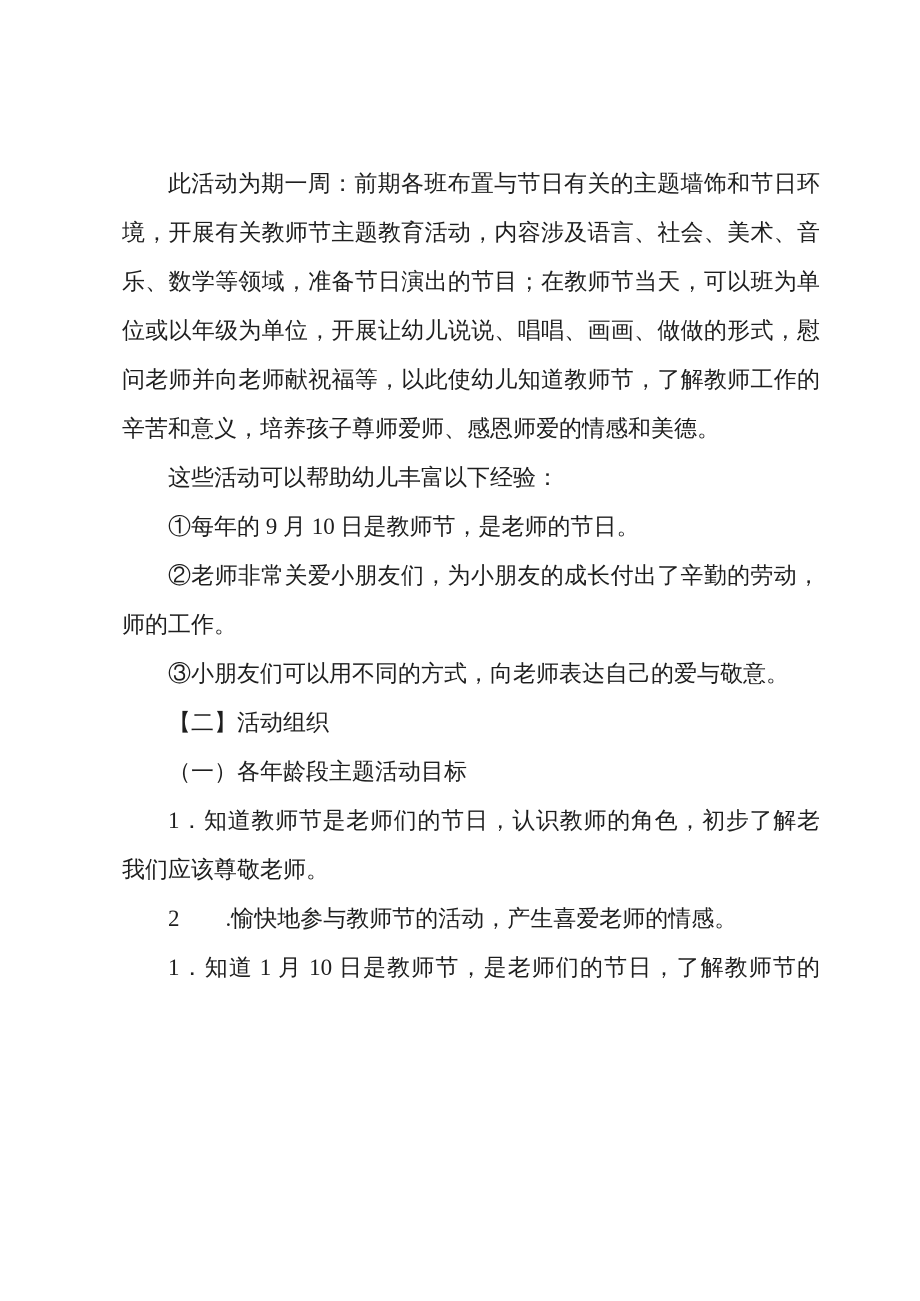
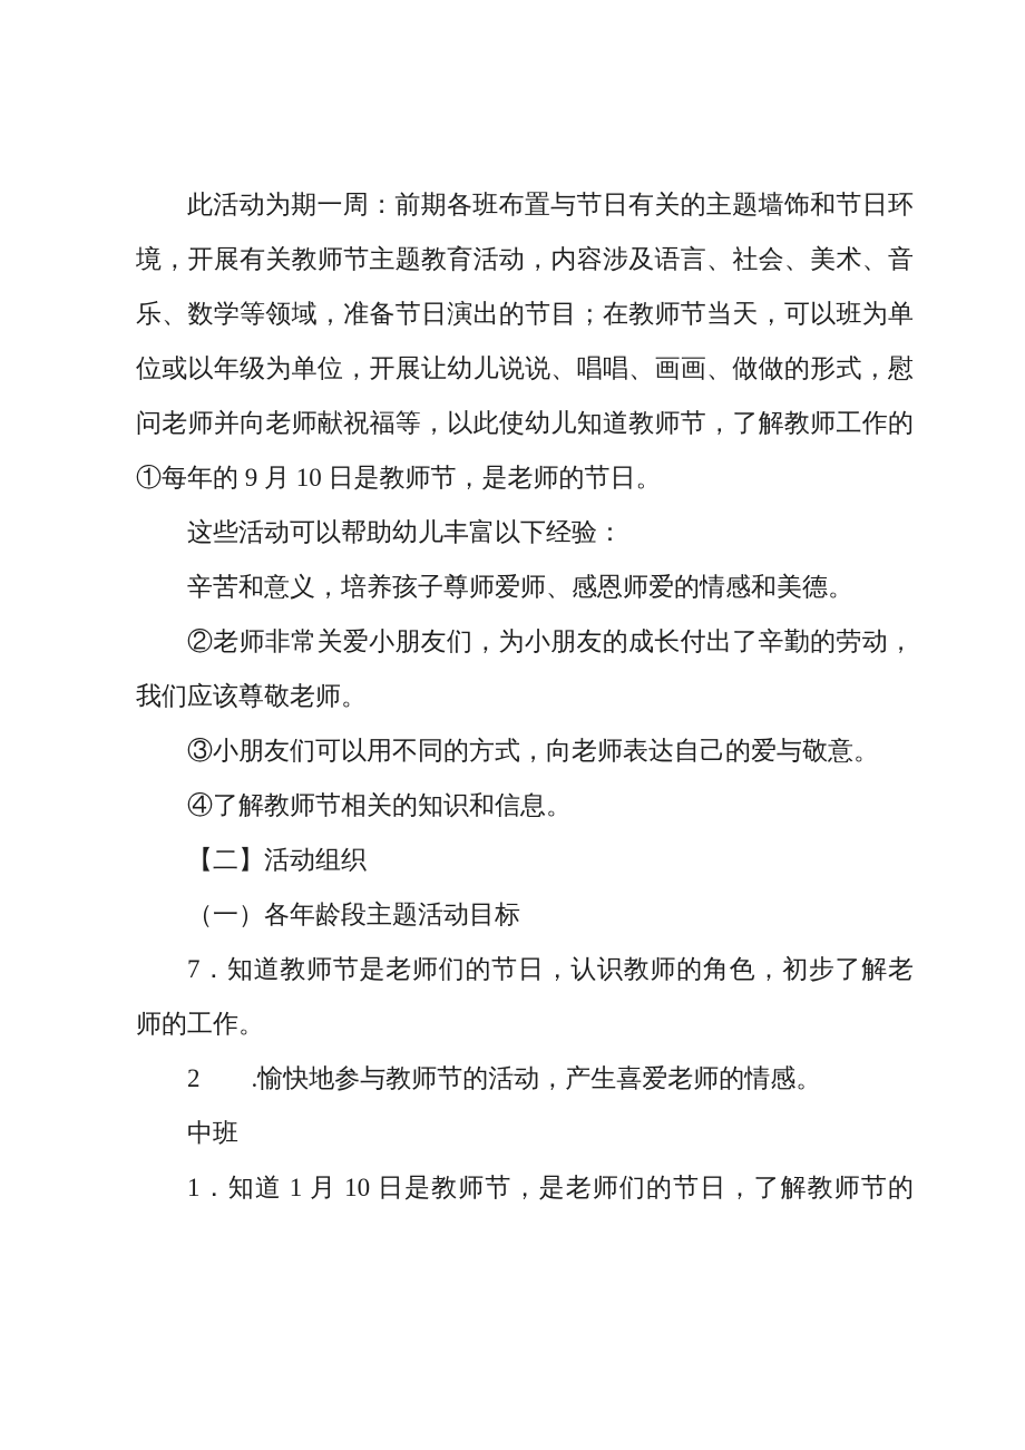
  此活动为期一周：前期各班布置与节日有关的主题墙饰和节日环
  境，开展有关教师节主题教育活动，内容涉及语言、社会、美术、音
  乐、数学等领域，准备节日演出的节目；在教师节当天，可以班为单
  位或以年级为单位，开展让幼儿说说、唱唱、画画、做做的形式，慰
  问老师并向老师献祝福等，以此使幼儿知道教师节，了解教师工作的
- 辛苦和意义，培养孩子尊师爱师、感恩师爱的情感和美德。
+ ①每年的 9 月 10 日是教师节，是老师的节日。
  这些活动可以帮助幼儿丰富以下经验：
- ①每年的 9 月 10 日是教师节，是老师的节日。
+ 辛苦和意义，培养孩子尊师爱师、感恩师爱的情感和美德。
  ②老师非常关爱小朋友们，为小朋友的成长付出了辛勤的劳动，
- 师的工作。
+ 我们应该尊敬老师。
  ③小朋友们可以用不同的方式，向老师表达自己的爱与敬意。
+ ④了解教师节相关的知识和信息。
  【二】活动组织
  （一）各年龄段主题活动目标
- 1．知道教师节是老师们的节日，认识教师的角色，初步了解老
+ 7．知道教师节是老师们的节日，认识教师的角色，初步了解老
- 我们应该尊敬老师。
+ 师的工作。
  2 .愉快地参与教师节的活动，产生喜爱老师的情感。
+ 中班
  1．知道 1 月 10 日是教师节，是老师们的节日，了解教师节的
